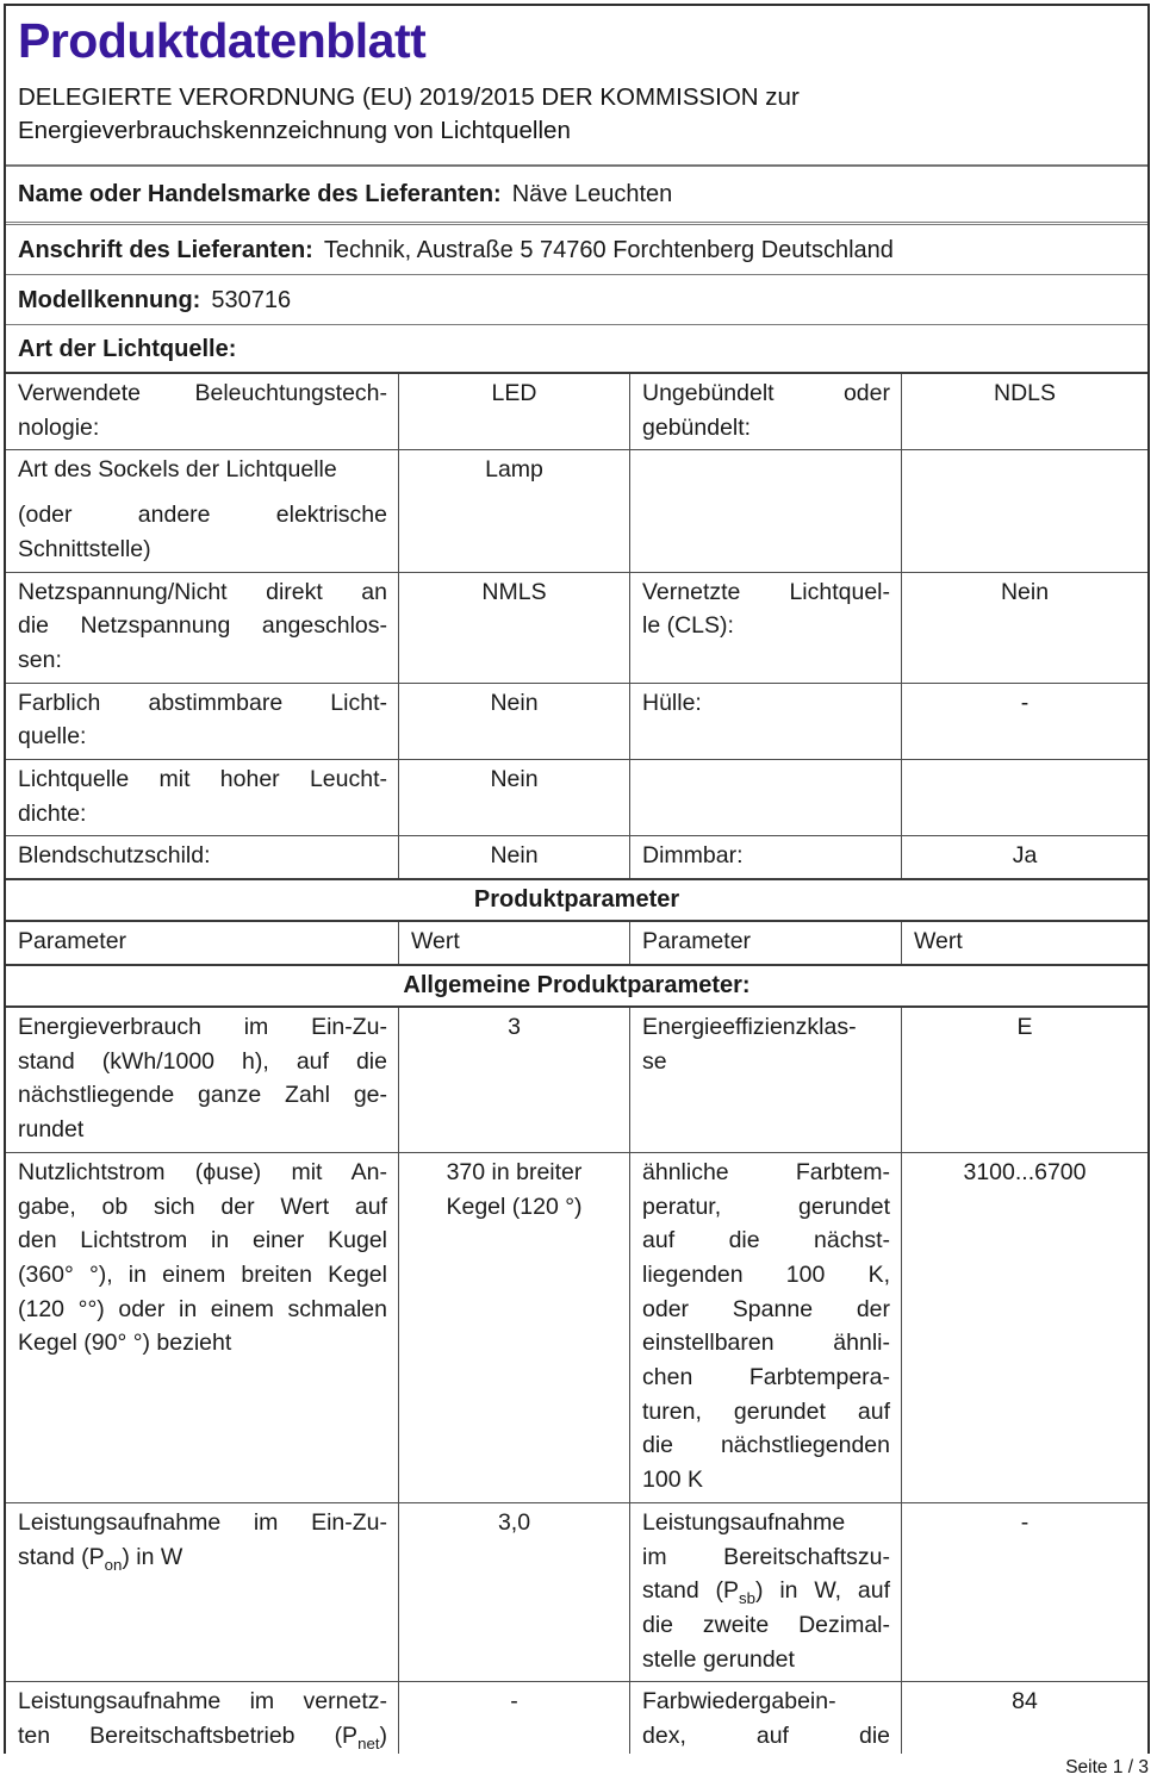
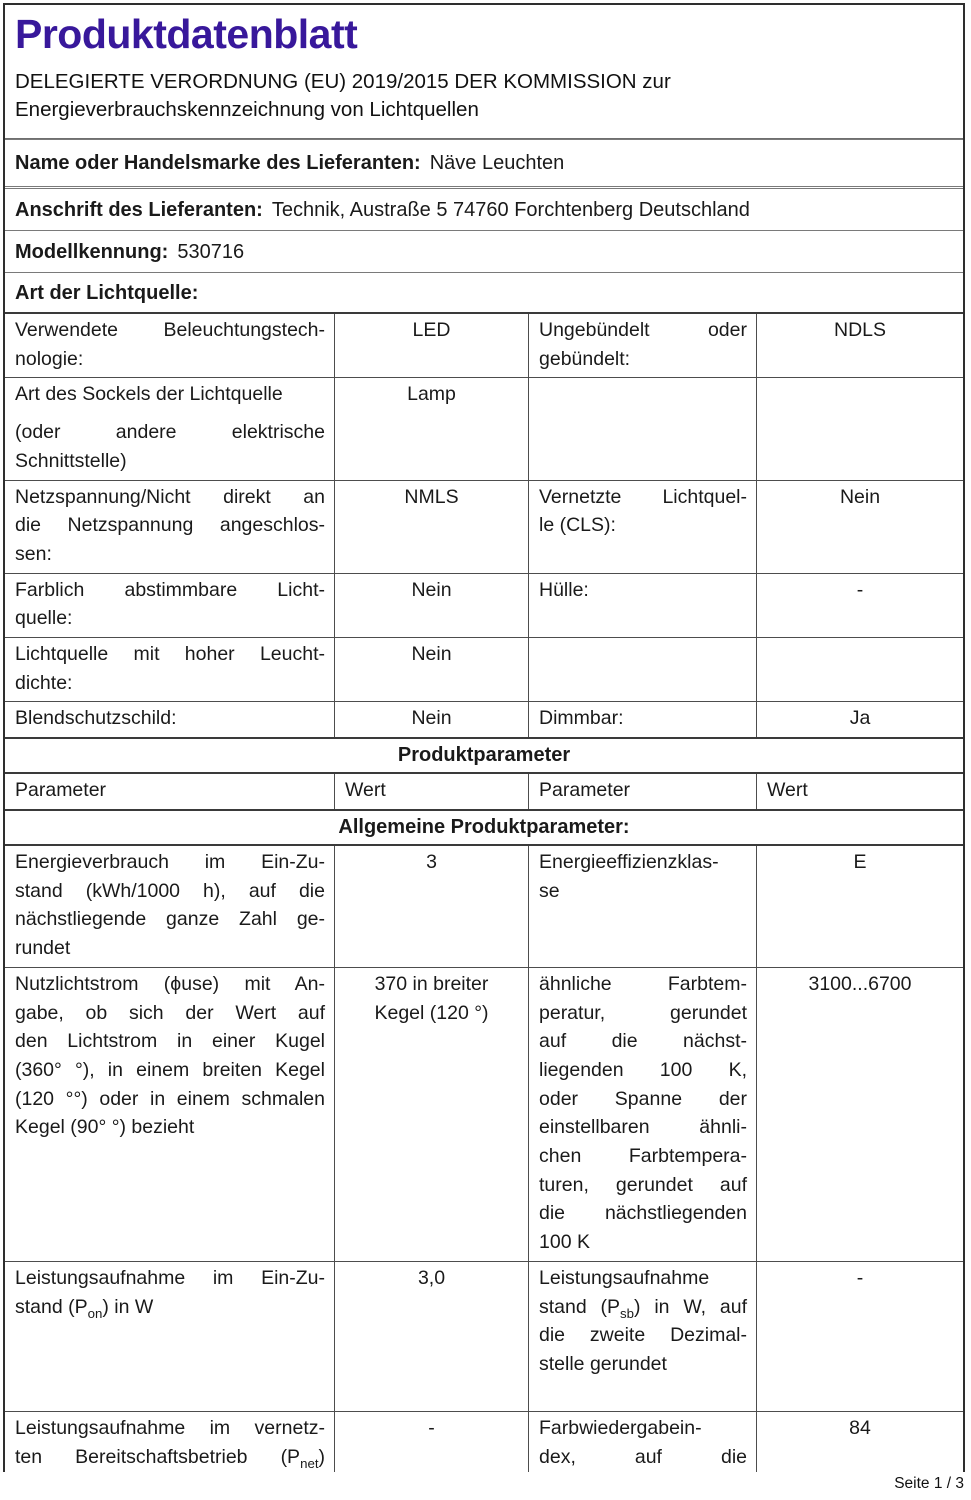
  Produktdatenblatt
  DELEGIERTE VERORDNUNG (EU) 2019/2015 DER KOMMISSION zur
  Energieverbrauchskennzeichnung von Lichtquellen
  Name oder Handelsmarke des Lieferanten:
  Näve Leuchten
  Anschrift des Lieferanten:
  Technik, Austraße 5 74760 Forchtenberg Deutschland
  Modellkennung:
  530716
  Art der Lichtquelle:
  Verwendete Beleuchtungstech-
  nologie:
  LED
  Ungebündelt oder
  gebündelt:
  NDLS
  Art des Sockels der Lichtquelle
  (oder andere elektrische
  Schnittstelle)
  Lamp
  Netzspannung/Nicht direkt an
  die Netzspannung angeschlos-
  sen:
  NMLS
  Vernetzte Lichtquel-
  le (CLS):
  Nein
  Farblich abstimmbare Licht-
  quelle:
  Nein
  Hülle:
  -
  Lichtquelle mit hoher Leucht-
  dichte:
  Nein
  Blendschutzschild:
  Nein
  Dimmbar:
  Ja
  Produktparameter
  Parameter
  Wert
  Parameter
  Wert
  Allgemeine Produktparameter:
  Energieverbrauch im Ein-Zu-
  stand (kWh/1000 h), auf die
  nächstliegende ganze Zahl ge-
  rundet
  3
  Energieeffizienzklas-
  se
  E
  Nutzlichtstrom (ϕuse) mit An-
  gabe, ob sich der Wert auf
  den Lichtstrom in einer Kugel
  (360° °), in einem breiten Kegel
  (120 °°) oder in einem schmalen
  Kegel (90° °) bezieht
  370 in breiter
  Kegel (120 °)
  ähnliche Farbtem-
  peratur, gerundet
  auf die nächst-
  liegenden 100 K,
  oder Spanne der
  einstellbaren ähnli-
  chen Farbtempera-
  turen, gerundet auf
  die nächstliegenden
  100 K
  3100...6700
  Leistungsaufnahme im Ein-Zu-
  stand (Pon) in W
  3,0
  Leistungsaufnahme
- im Bereitschaftszu-
  stand (Psb) in W, auf
  die zweite Dezimal-
  stelle gerundet
  -
  Leistungsaufnahme im vernetz-
  ten Bereitschaftsbetrieb (Pnet)
  -
  Farbwiedergabein-
  dex, auf die
  84
  Seite 1 / 3
